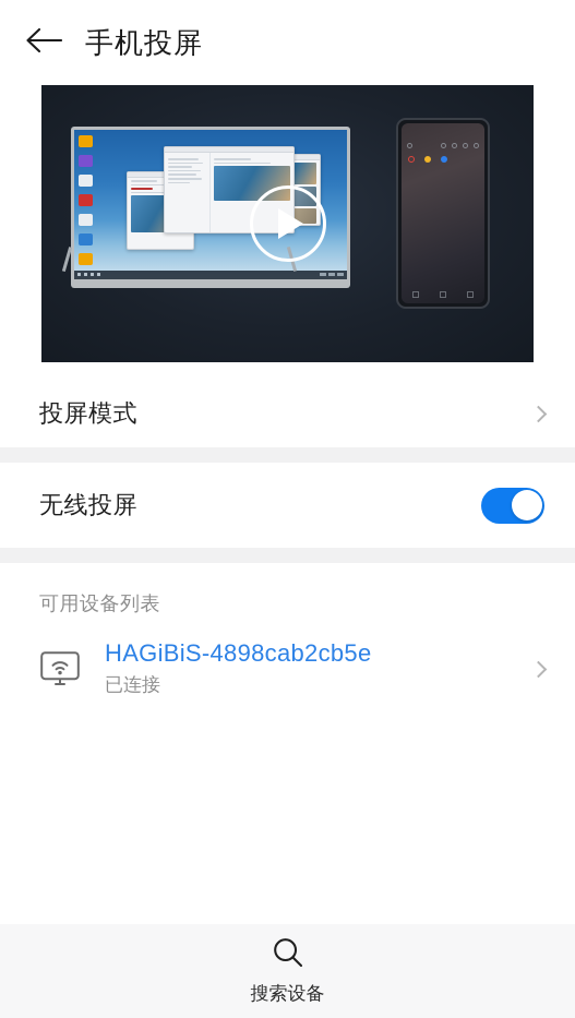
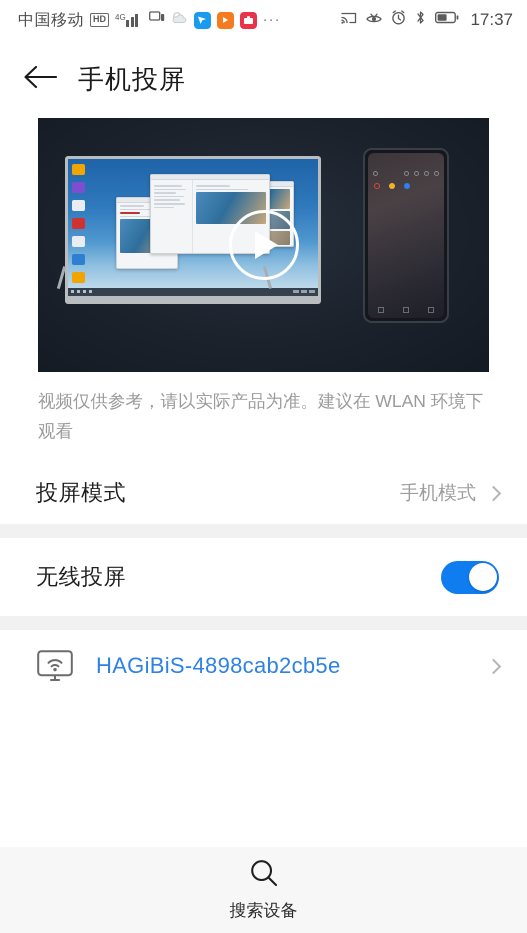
+ 中国移动
+ HD
+ 4G
+ ···
+ 17:37
  手机投屏
+ 视频仅供参考，请以实际产品为准。建议在 WLAN 环境下观看
  投屏模式
+ 手机模式
  无线投屏
- 可用设备列表
  HAGiBiS-4898cab2cb5e
- 已连接
  搜索设备
